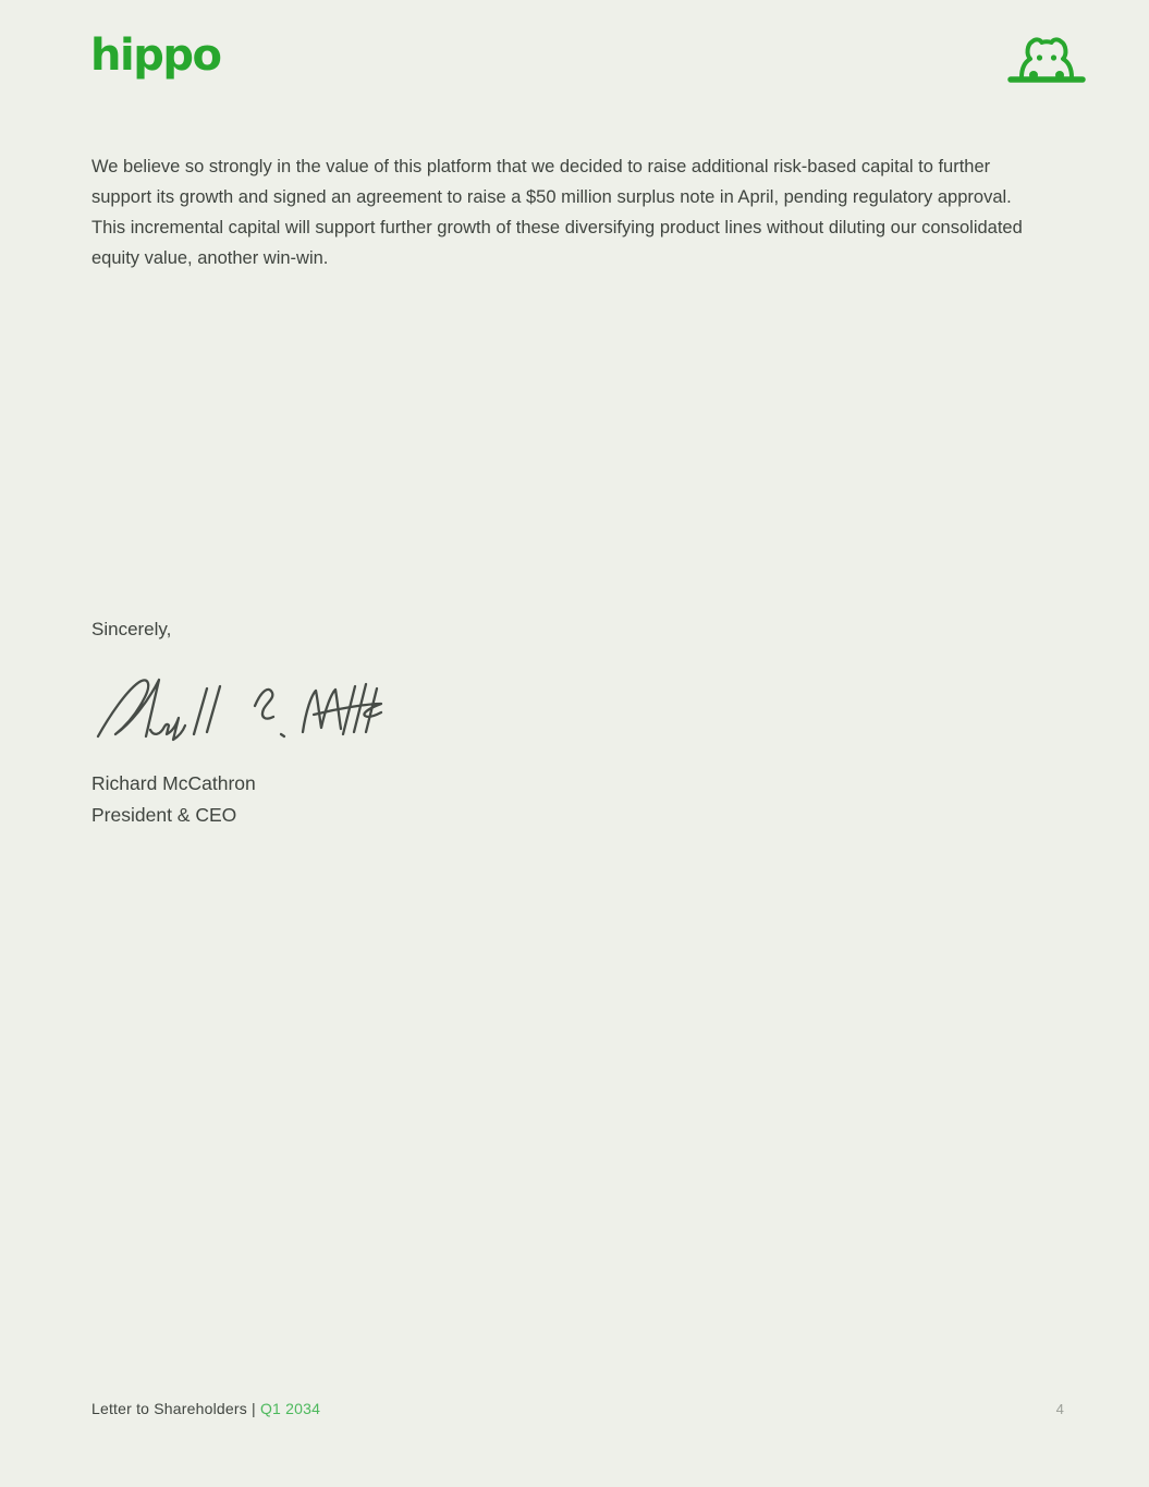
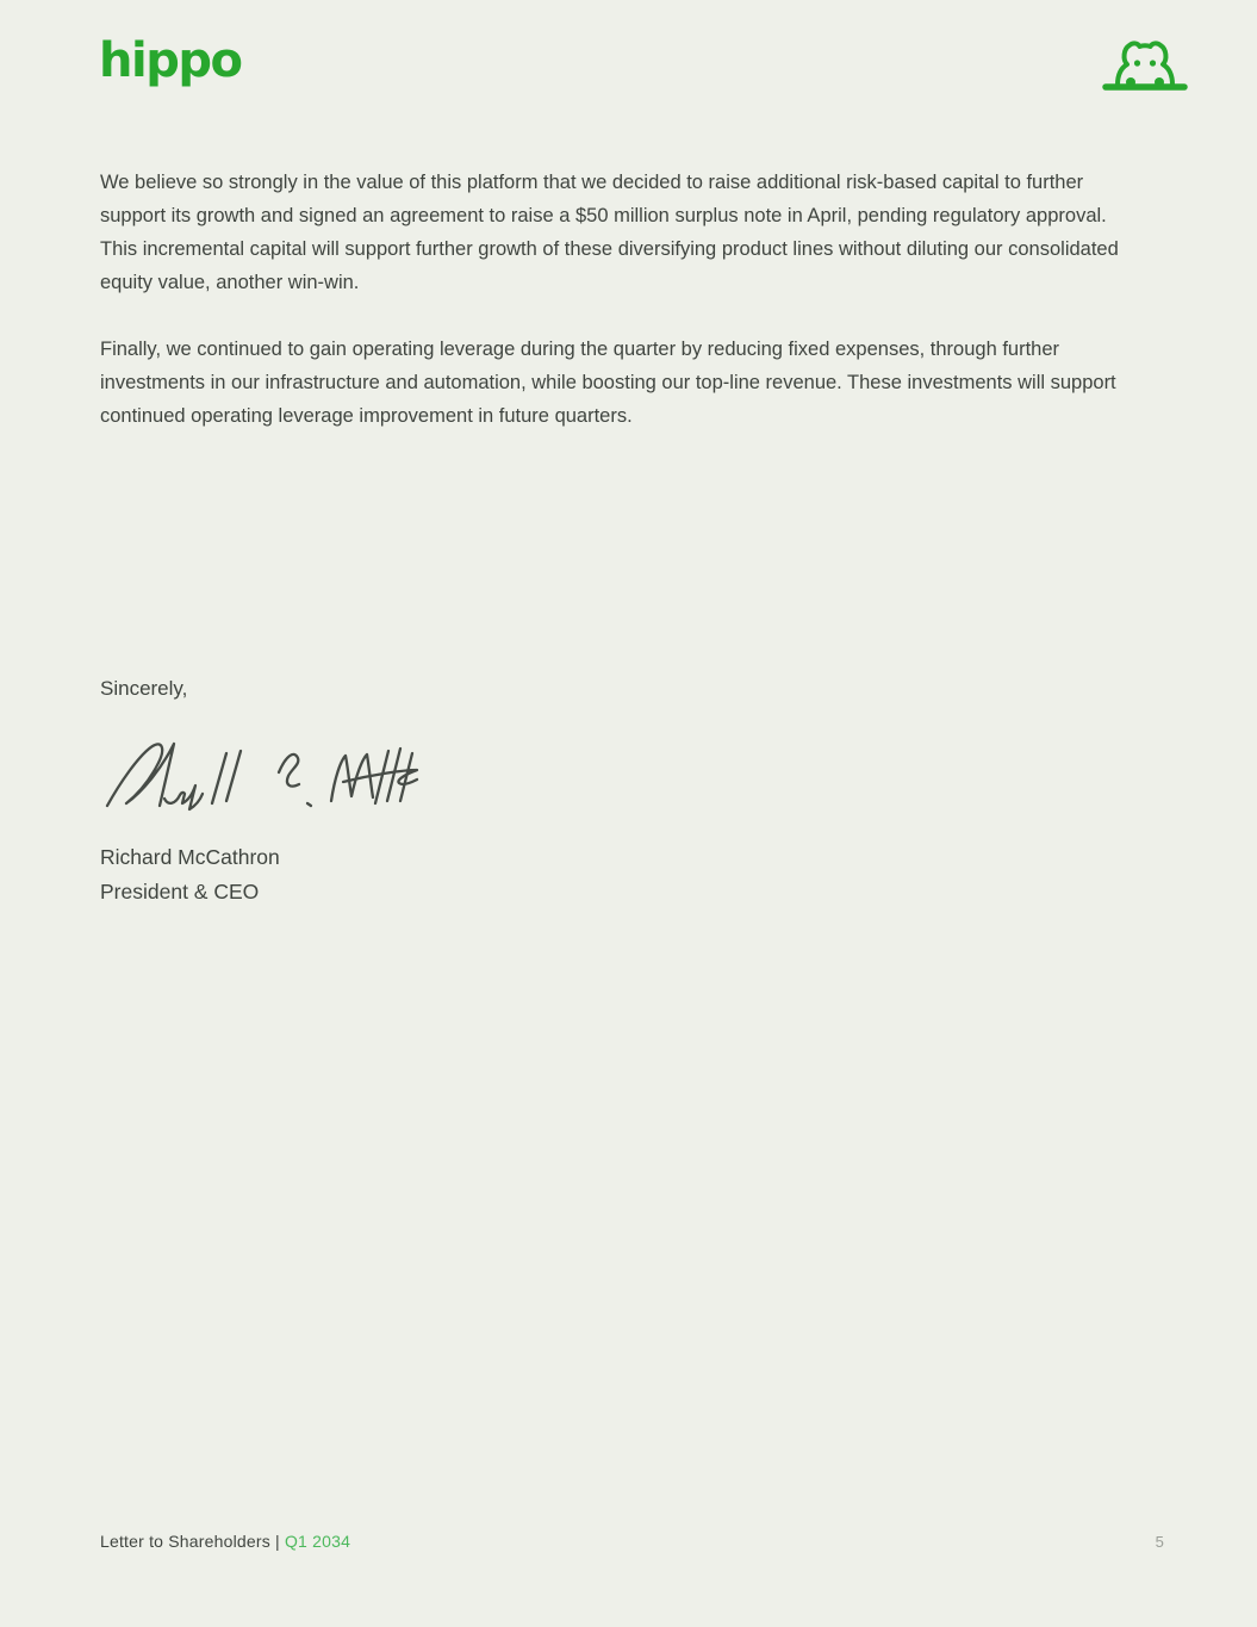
  hippo
  We believe so strongly in the value of this platform that we decided to raise additional risk-based capital to further support its growth and signed an agreement to raise a $50 million surplus note in April, pending regulatory approval. This incremental capital will support further growth of these diversifying product lines without diluting our consolidated equity value, another win-win.
+ Finally, we continued to gain operating leverage during the quarter by reducing fixed expenses, through further investments in our infrastructure and automation, while boosting our top-line revenue. These investments will support continued operating leverage improvement in future quarters.
  Sincerely,
  Richard McCathron
  President & CEO
  Letter to Shareholders | Q1 2034
- 4
+ 5
